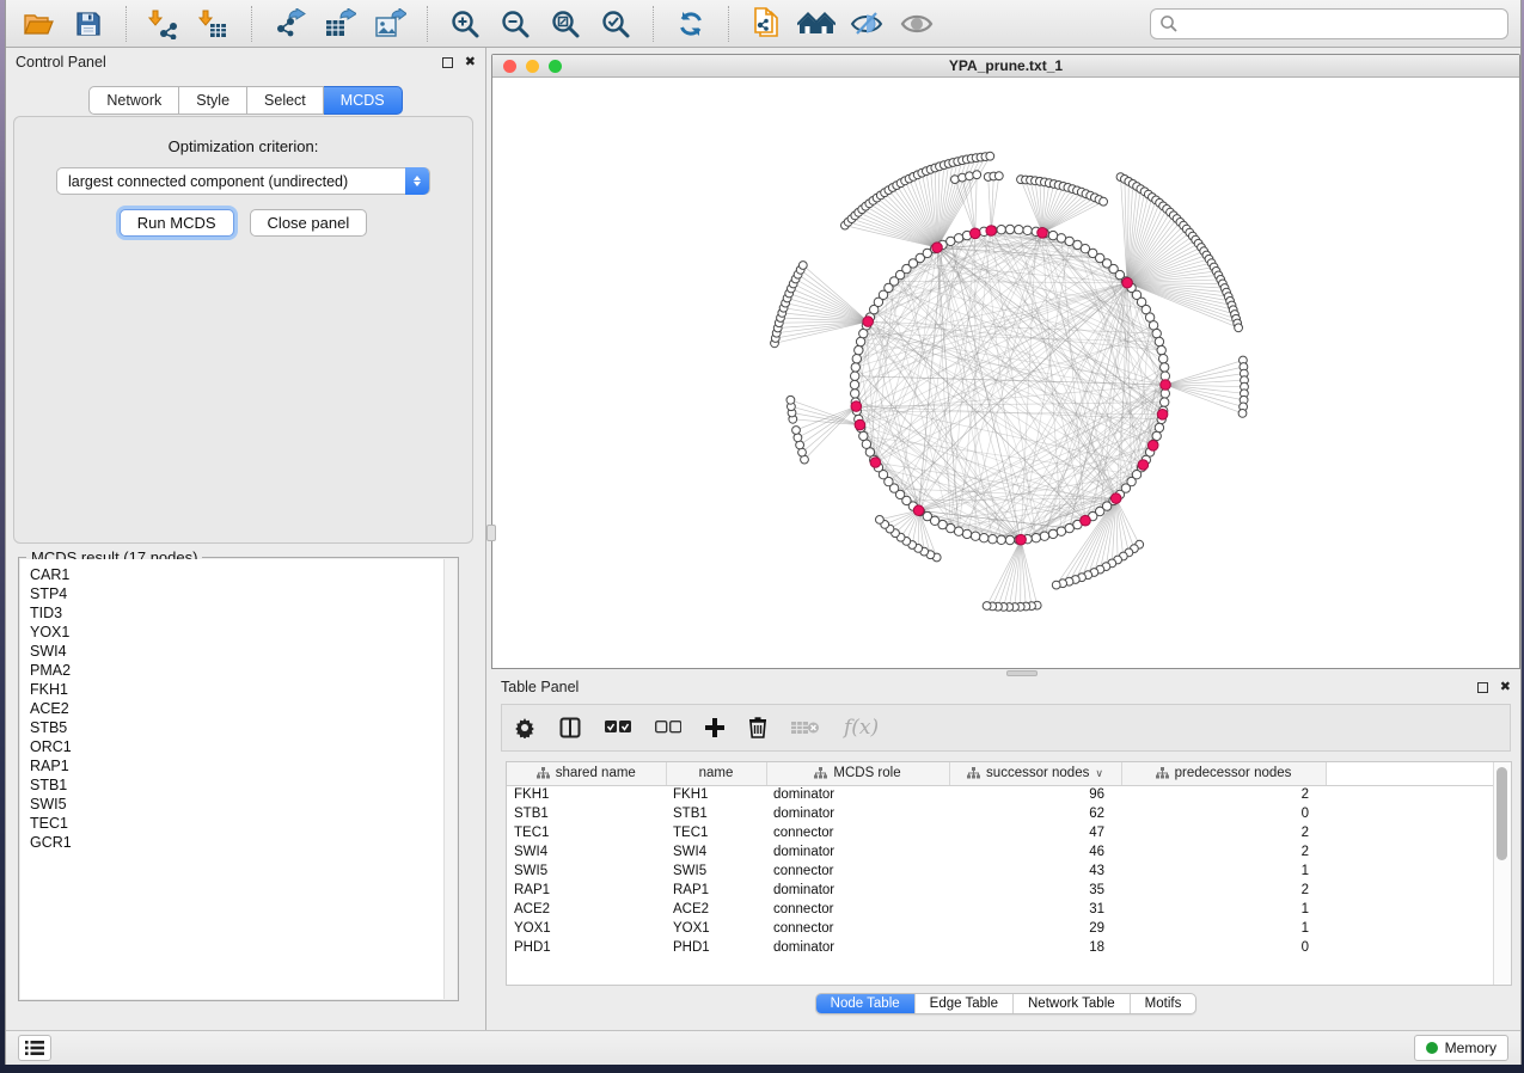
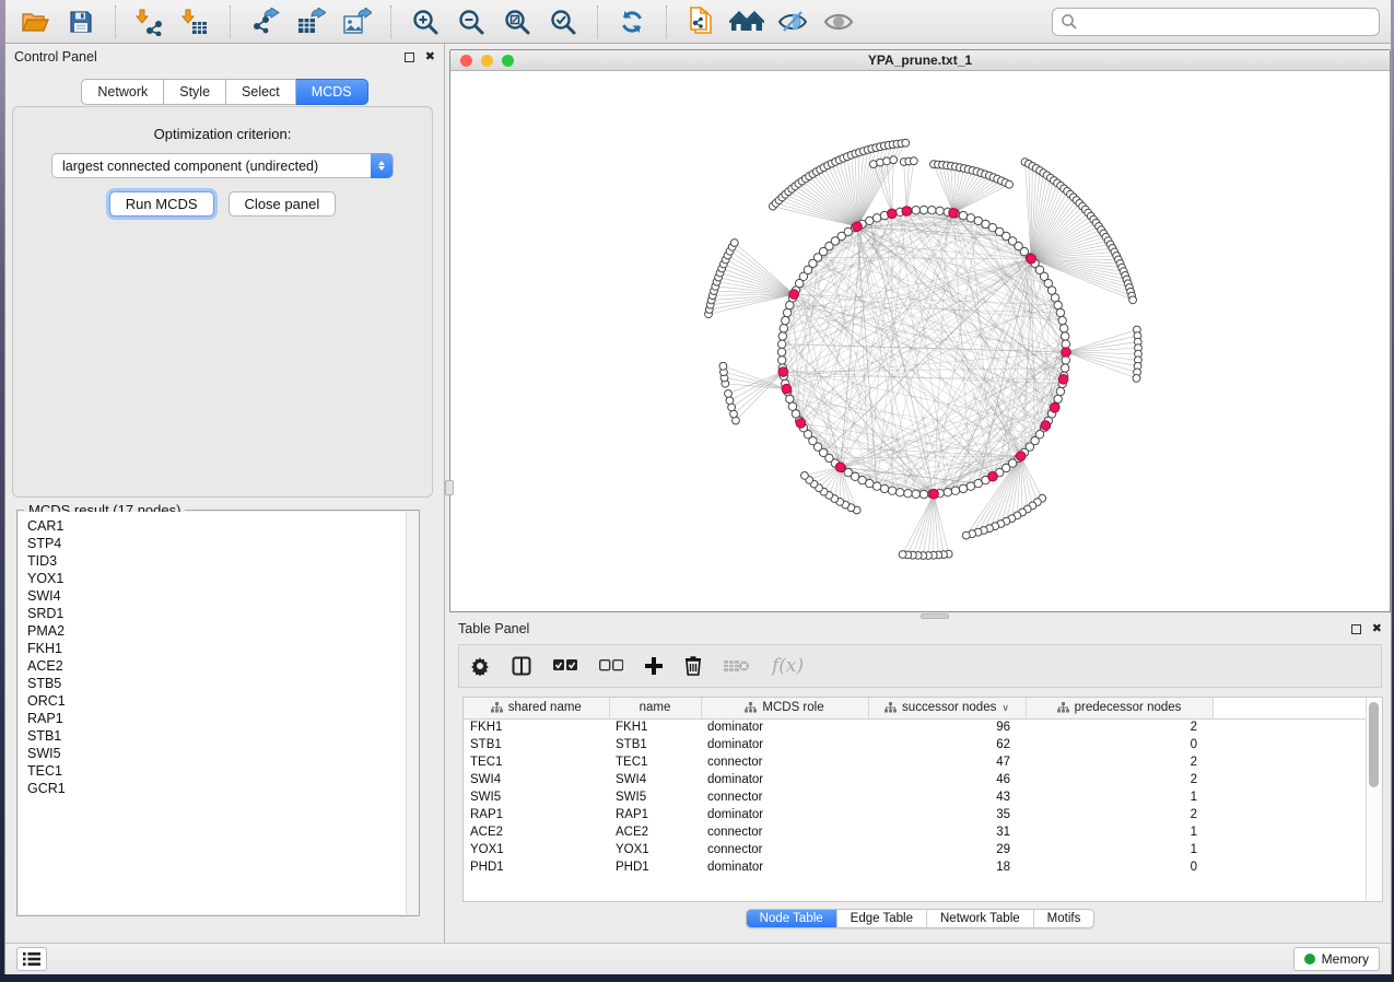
  Control Panel
  ✖
  Network
  Style
  Select
  MCDS
  Optimization criterion:
  largest connected component (undirected)
  Run MCDS
  Close panel
  MCDS result (17 nodes)
  CAR1
  STP4
  TID3
  YOX1
  SWI4
+ SRD1
  PMA2
  FKH1
  ACE2
  STB5
  ORC1
  RAP1
  STB1
  SWI5
  TEC1
  GCR1
  YPA_prune.txt_1
  Table Panel
  ✖
  f(x)
  shared name	name	MCDS role	successor nodes ∨	predecessor nodes
  FKH1	FKH1	dominator	96	2
  STB1	STB1	dominator	62	0
  TEC1	TEC1	connector	47	2
  SWI4	SWI4	dominator	46	2
  SWI5	SWI5	connector	43	1
  RAP1	RAP1	dominator	35	2
  ACE2	ACE2	connector	31	1
  YOX1	YOX1	connector	29	1
  PHD1	PHD1	dominator	18	0
  Node Table
  Edge Table
  Network Table
  Motifs
  Memory
